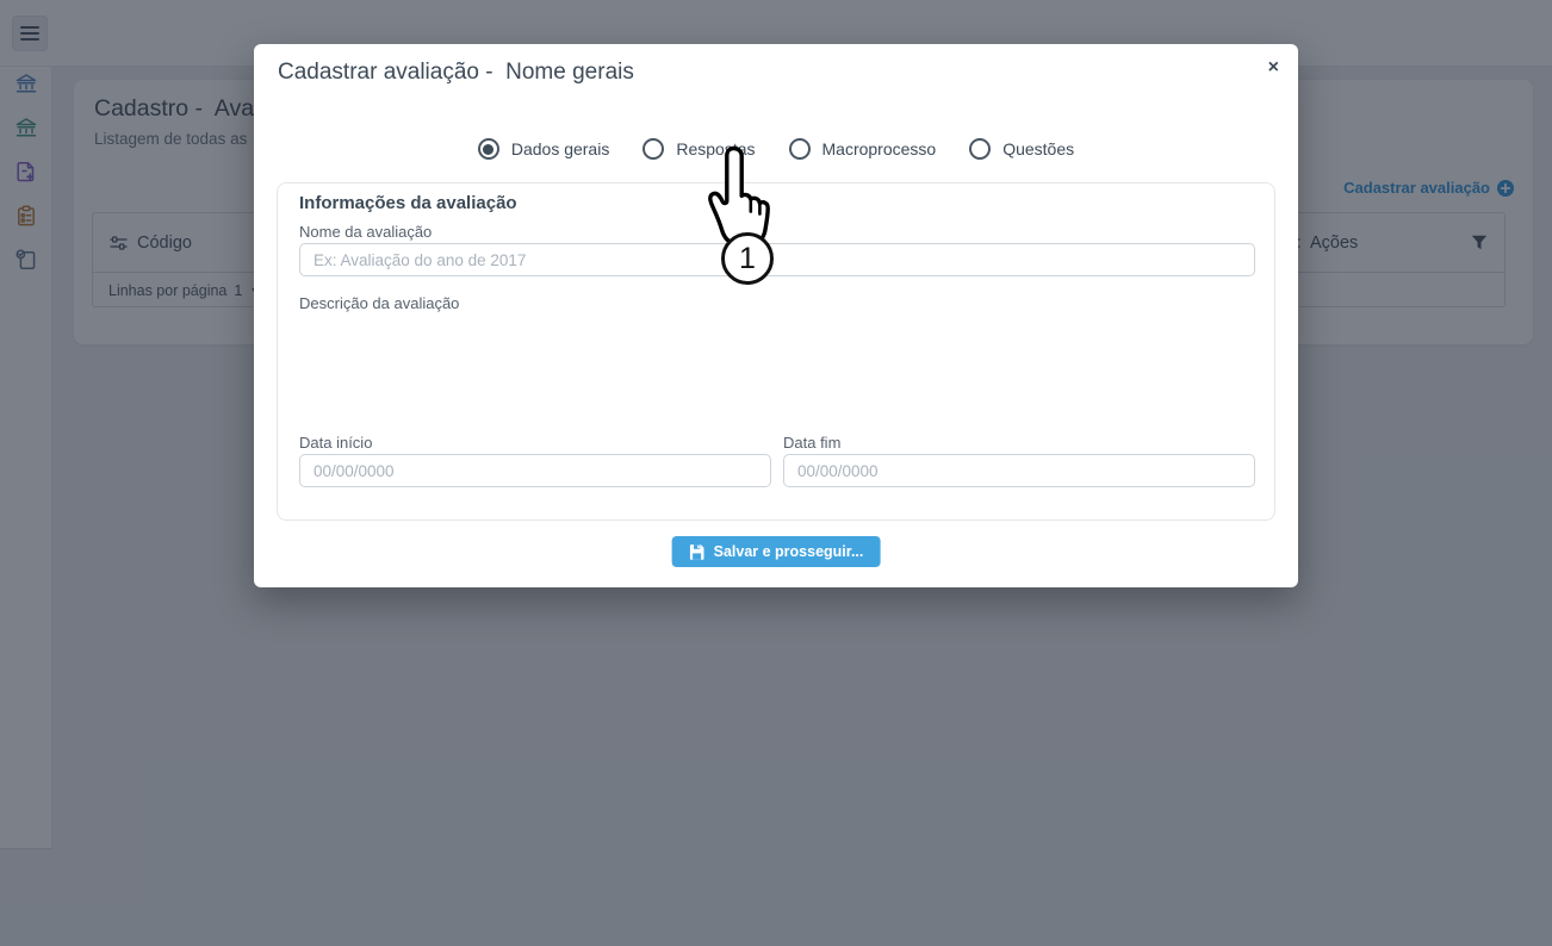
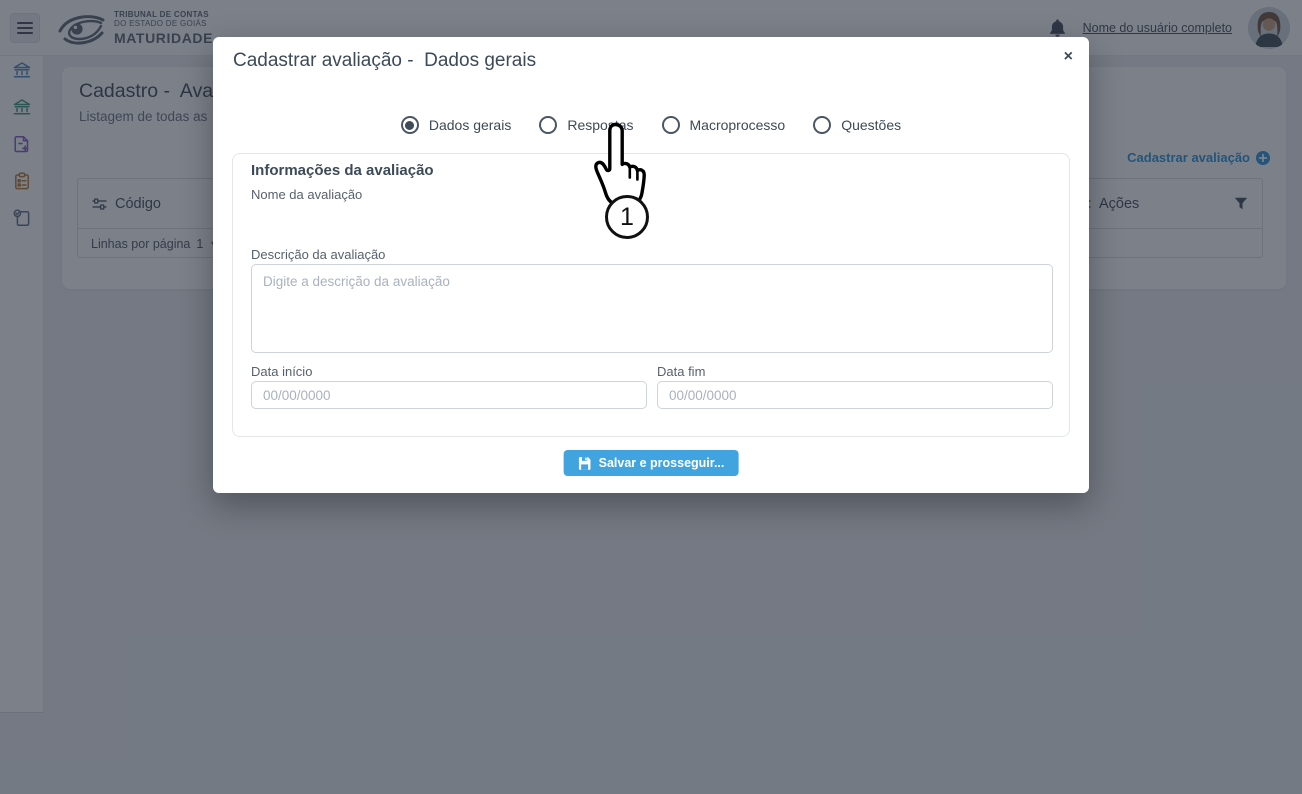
+ TRIBUNAL DE CONTAS
+ DO ESTADO DE GOIÁS
+ MATURIDADE
+ Nome do usuário completo
  Cadastro - Ava
  Listagem de todas as
  Cadastrar avaliação
  Código
  Ações
  Linhas por página
  1
- Cadastrar avaliação - Nome gerais
+ Cadastrar avaliação - Dados gerais
  ×
  Dados gerais
  Respoas
  Macroprocesso
  Questões
  Informações da avaliação
  Nome da avaliação
- Ex: Avaliação do ano de 2017
  Descrição da avaliação
+ Digite a descrição da avaliação
  Data início
  00/00/0000
  Data fim
  00/00/0000
  Salvar e prosseguir...
  1
